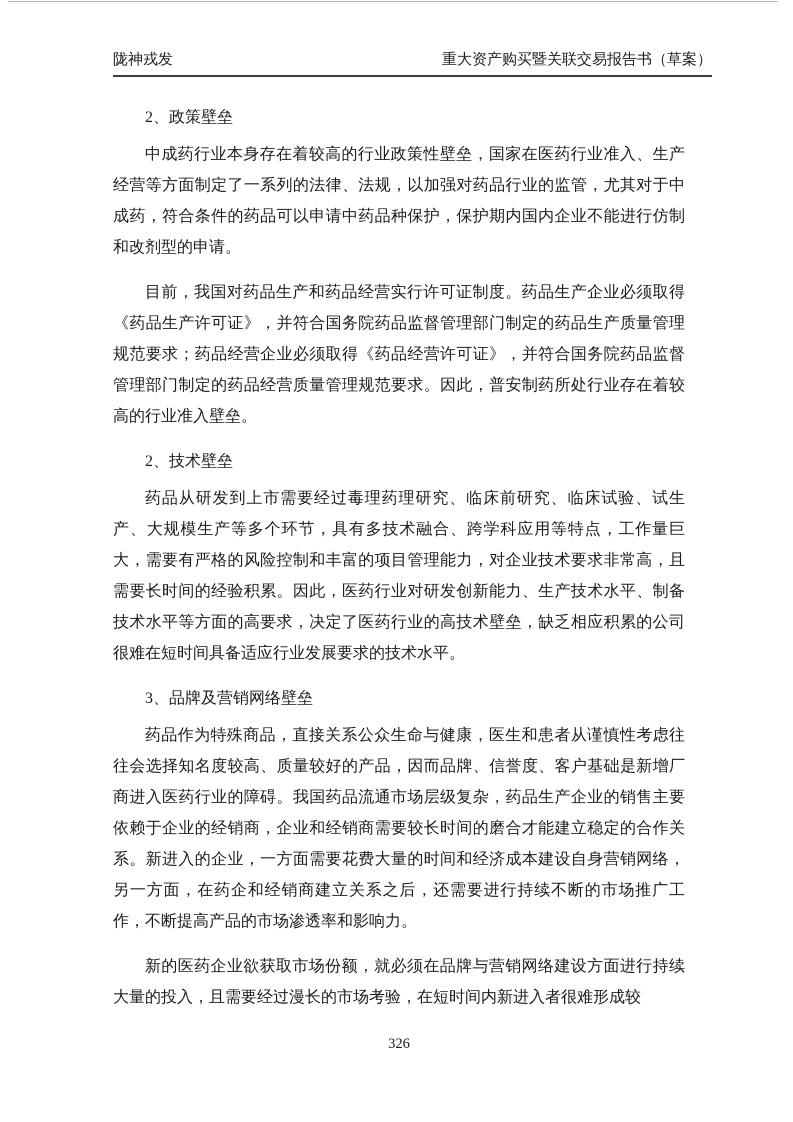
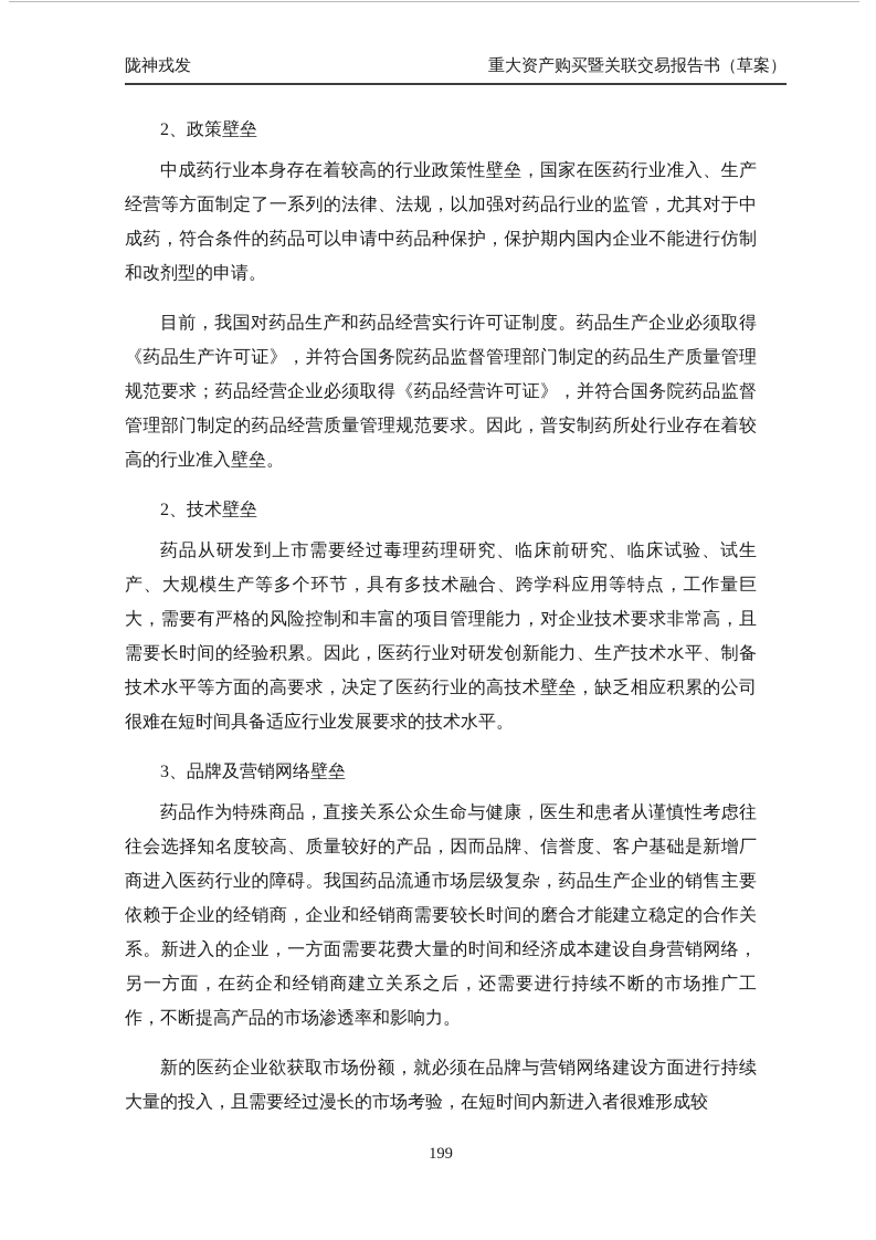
  陇神戎发
  重大资产购买暨关联交易报告书（草案）
  2、政策壁垒
  中成药行业本身存在着较高的行业政策性壁垒，国家在医药行业准入、生产经营等方面制定了一系列的法律、法规，以加强对药品行业的监管，尤其对于中成药，符合条件的药品可以申请中药品种保护，保护期内国内企业不能进行仿制和改剂型的申请。
  目前，我国对药品生产和药品经营实行许可证制度。药品生产企业必须取得《药品生产许可证》，并符合国务院药品监督管理部门制定的药品生产质量管理规范要求；药品经营企业必须取得《药品经营许可证》，并符合国务院药品监督管理部门制定的药品经营质量管理规范要求。因此，普安制药所处行业存在着较高的行业准入壁垒。
  2、技术壁垒
  药品从研发到上市需要经过毒理药理研究、临床前研究、临床试验、试生产、大规模生产等多个环节，具有多技术融合、跨学科应用等特点，工作量巨大，需要有严格的风险控制和丰富的项目管理能力，对企业技术要求非常高，且需要长时间的经验积累。因此，医药行业对研发创新能力、生产技术水平、制备技术水平等方面的高要求，决定了医药行业的高技术壁垒，缺乏相应积累的公司很难在短时间具备适应行业发展要求的技术水平。
  3、品牌及营销网络壁垒
  药品作为特殊商品，直接关系公众生命与健康，医生和患者从谨慎性考虑往往会选择知名度较高、质量较好的产品，因而品牌、信誉度、客户基础是新增厂商进入医药行业的障碍。我国药品流通市场层级复杂，药品生产企业的销售主要依赖于企业的经销商，企业和经销商需要较长时间的磨合才能建立稳定的合作关系。新进入的企业，一方面需要花费大量的时间和经济成本建设自身营销网络，另一方面，在药企和经销商建立关系之后，还需要进行持续不断的市场推广工作，不断提高产品的市场渗透率和影响力。
  新的医药企业欲获取市场份额，就必须在品牌与营销网络建设方面进行持续大量的投入，且需要经过漫长的市场考验，在短时间内新进入者很难形成较
- 326
+ 199
